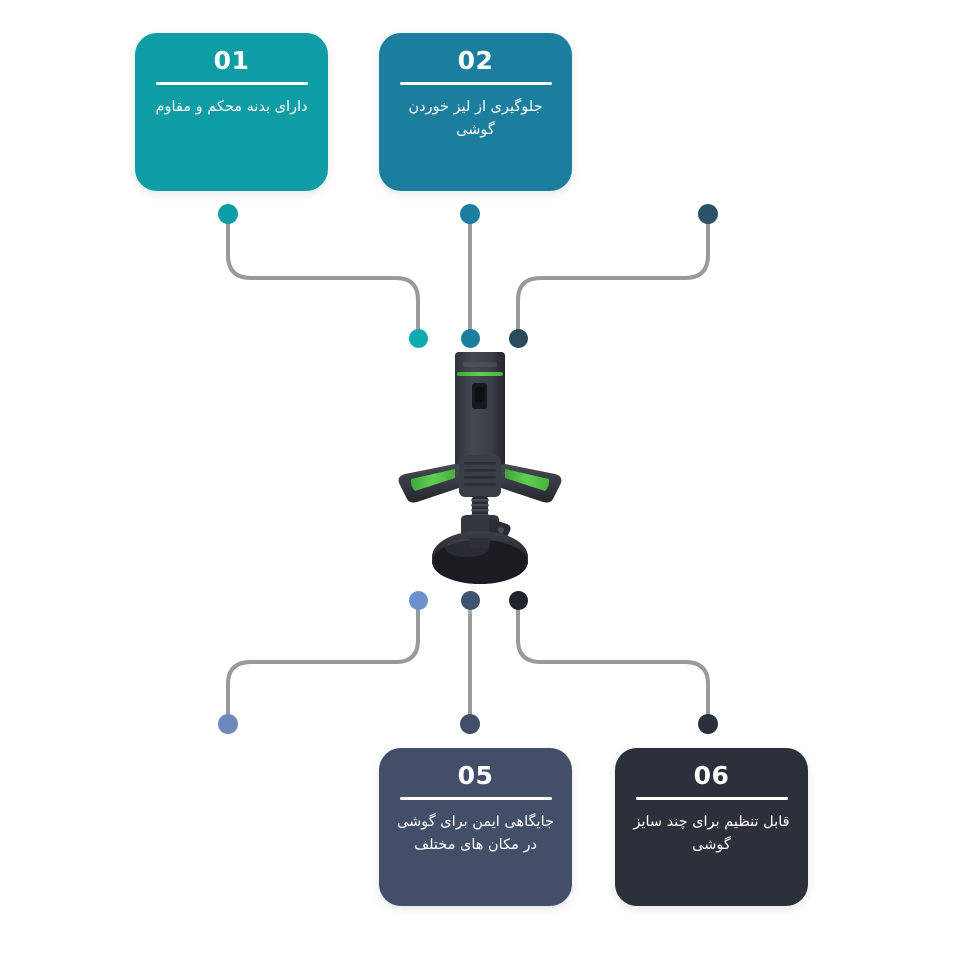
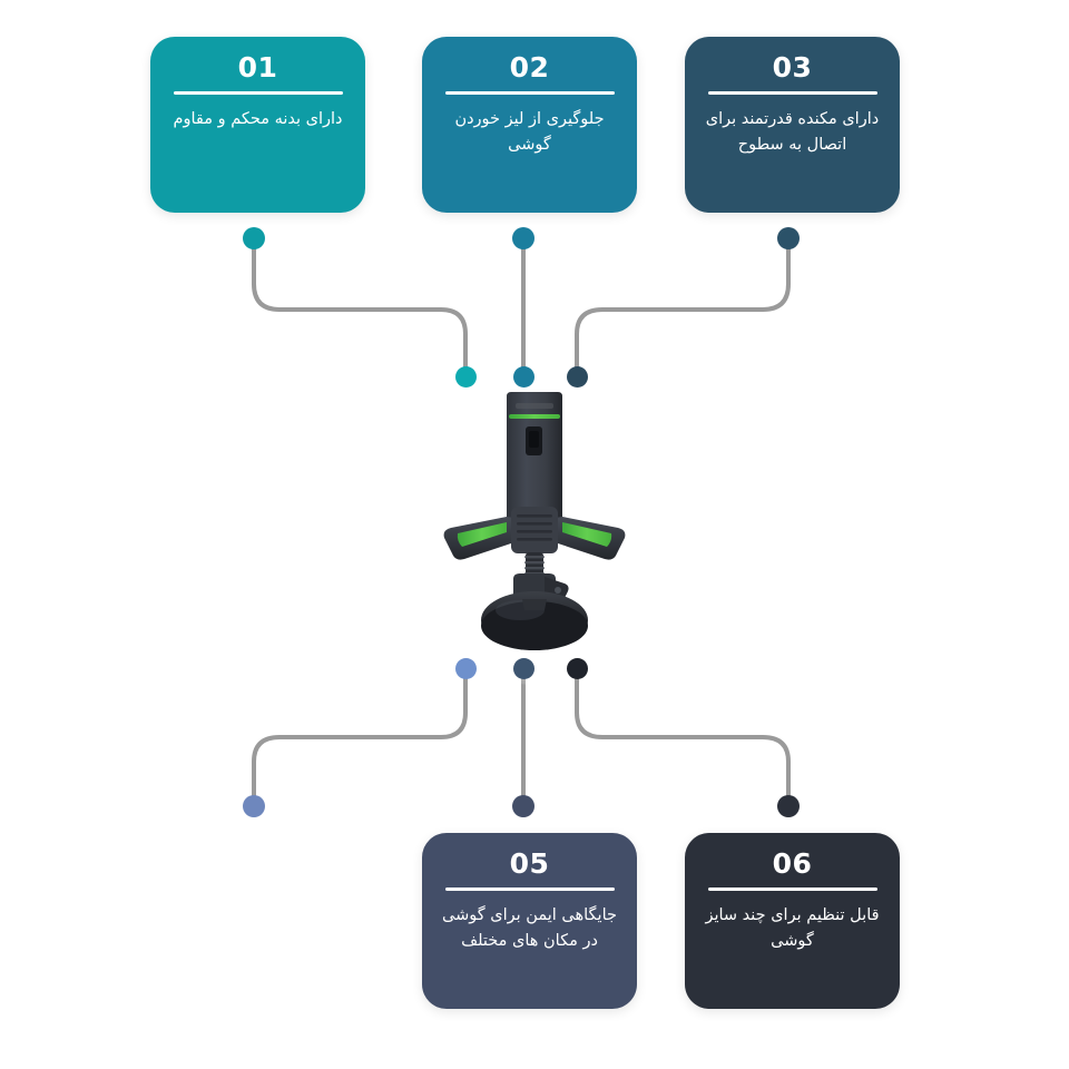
  01
  دارای بدنه محکم و مقاوم
  02
  جلوگیری از لیز خوردن گوشی
+ 03
+ دارای مکنده قدرتمند برای اتصال به سطوح
  05
  جایگاهی ایمن برای گوشی در مکان های مختلف
  06
  قابل تنظیم برای چند سایز گوشی
